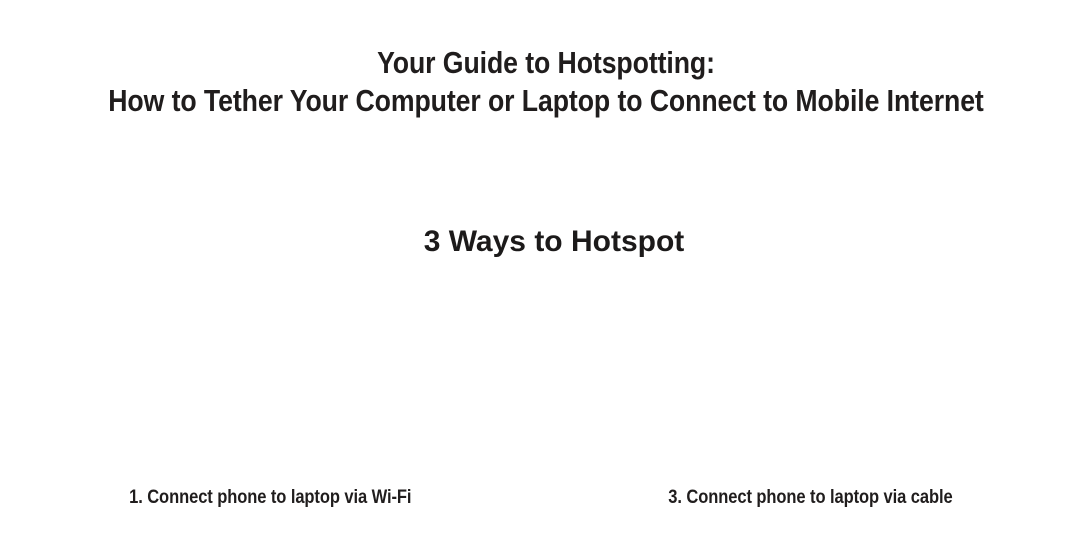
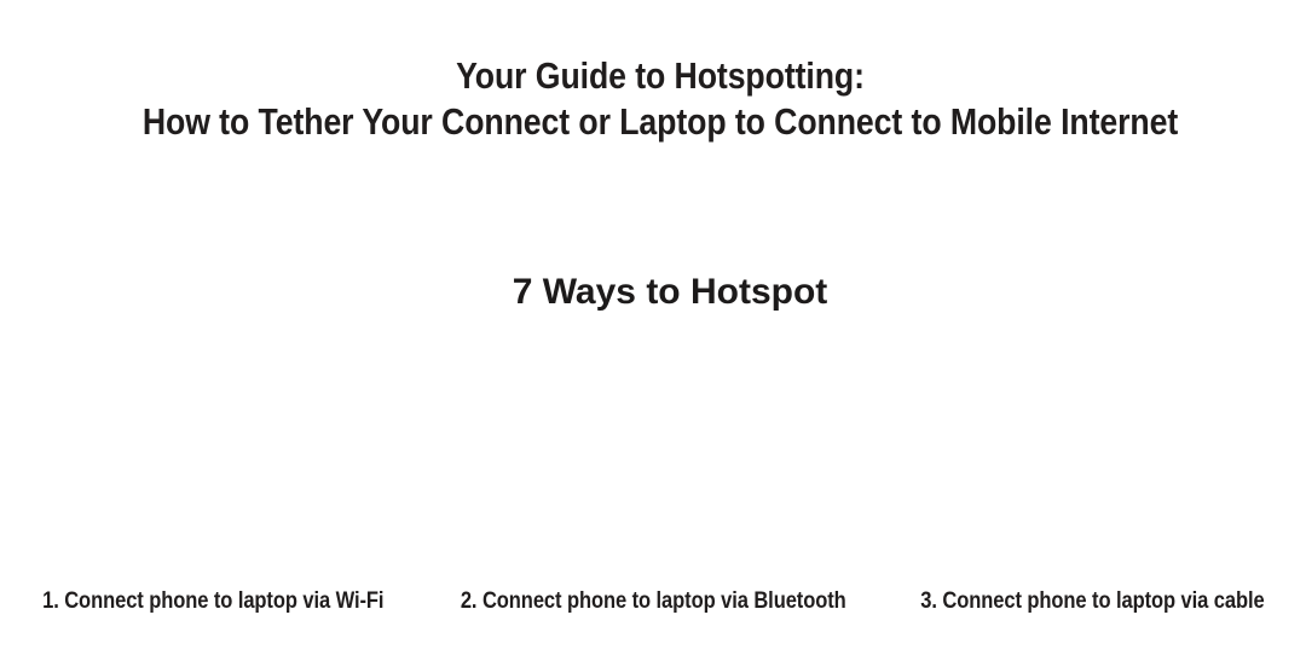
  Your Guide to Hotspotting:
- How to Tether Your Computer or Laptop to Connect to Mobile Internet
+ How to Tether Your Connect or Laptop to Connect to Mobile Internet
- 3 Ways to Hotspot
+ 7 Ways to Hotspot
  1. Connect phone to laptop via Wi-Fi
+ 2. Connect phone to laptop via Bluetooth
  3. Connect phone to laptop via cable
